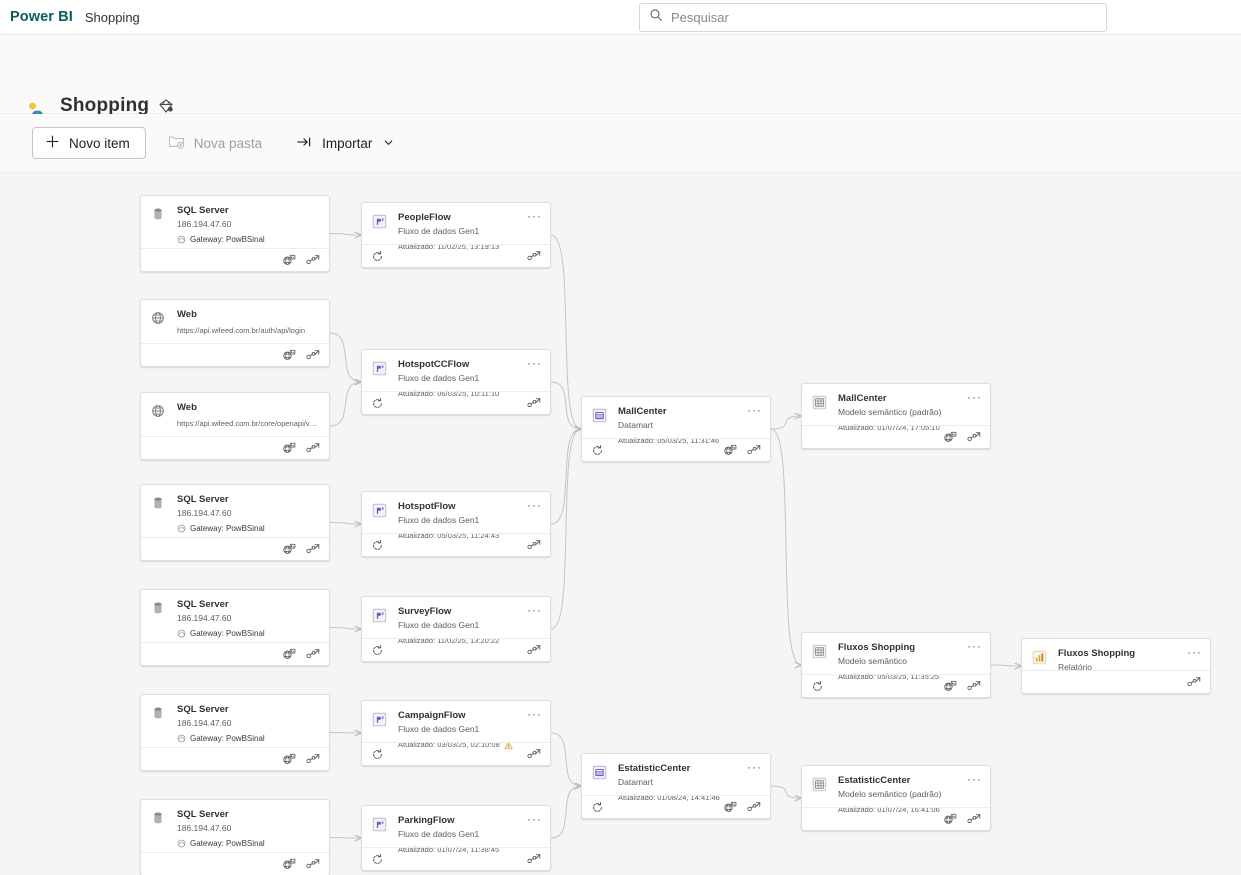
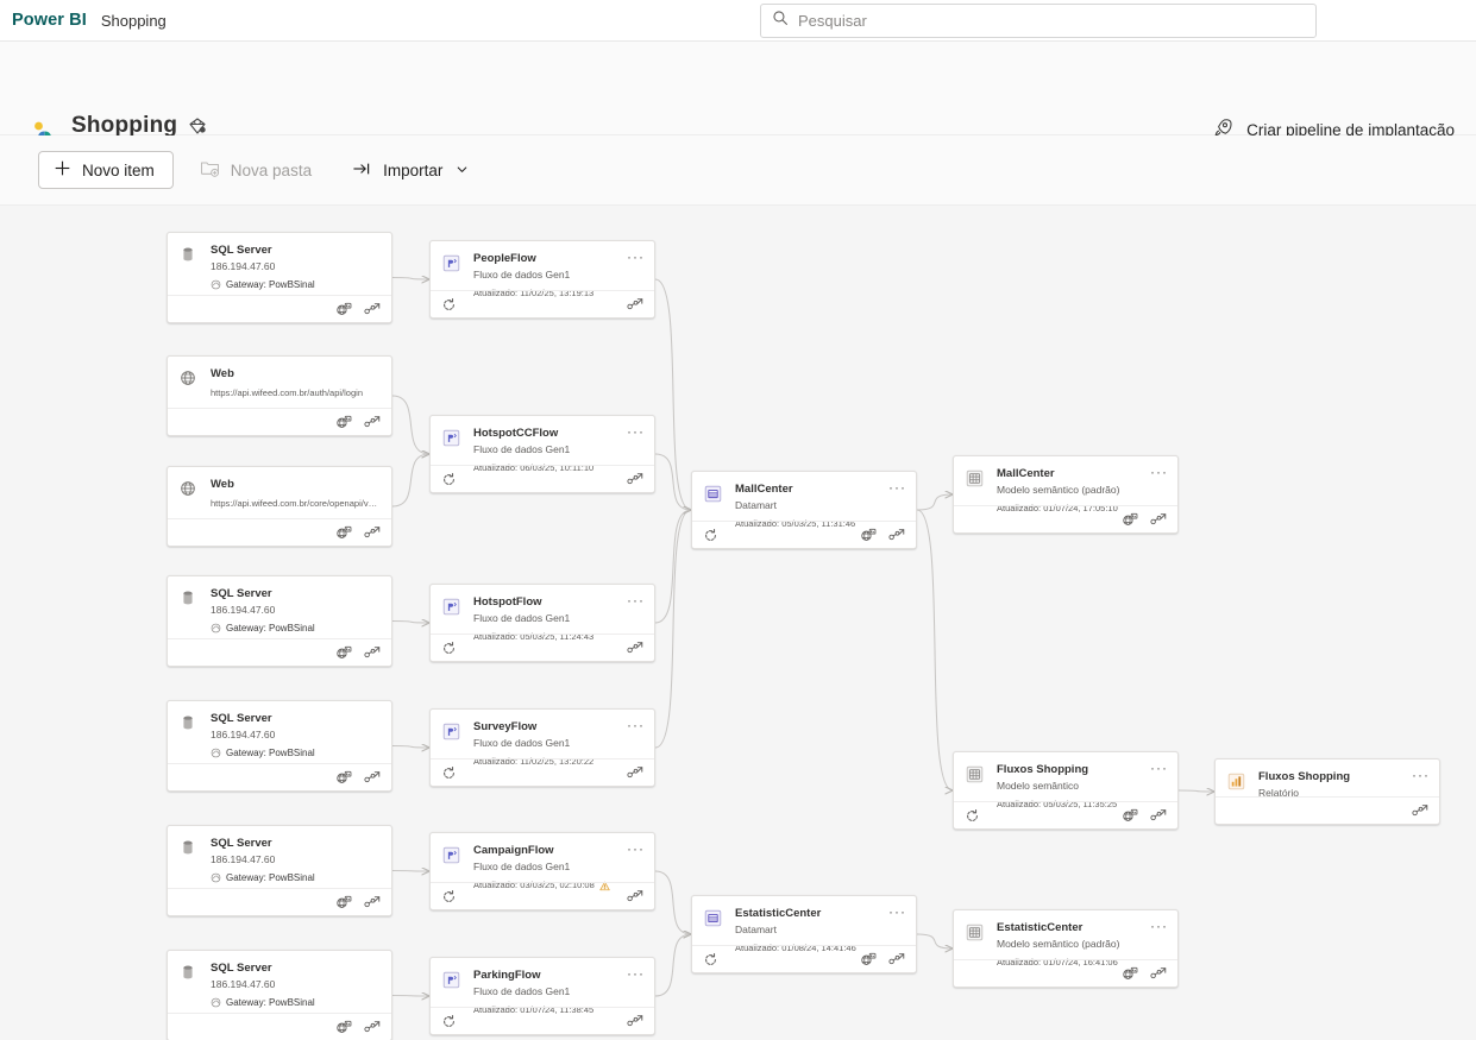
  Power BI
  Shopping
  Pesquisar
  Shopping
+ Criar pipeline de implantação
  Novo item
  Nova pasta
  Importar
  SQL Server
  186.194.47.60
  Gateway: PowBSinal
  Web
  https://api.wifeed.com.br/auth/api/login
  Web
  https://api.wifeed.com.br/core/openapi/v1/r
  SQL Server
  186.194.47.60
  Gateway: PowBSinal
  SQL Server
  186.194.47.60
  Gateway: PowBSinal
  SQL Server
  186.194.47.60
  Gateway: PowBSinal
  SQL Server
  186.194.47.60
  Gateway: PowBSinal
  PeopleFlow
  Fluxo de dados Gen1
  Atualizado: 11/02/25, 13:19:13
  ···
  HotspotCCFlow
  Fluxo de dados Gen1
  Atualizado: 06/03/25, 10:11:10
  ···
  HotspotFlow
  Fluxo de dados Gen1
  Atualizado: 05/03/25, 11:24:43
  ···
  SurveyFlow
  Fluxo de dados Gen1
  Atualizado: 11/02/25, 13:20:22
  ···
  CampaignFlow
  Fluxo de dados Gen1
  Atualizado: 03/03/25, 02:10:08
  ···
  ParkingFlow
  Fluxo de dados Gen1
  Atualizado: 01/07/24, 11:38:45
  ···
  MallCenter
  Datamart
  Atualizado: 05/03/25, 11:31:46
  ···
  EstatisticCenter
  Datamart
  Atualizado: 01/08/24, 14:41:46
  ···
  MallCenter
  Modelo semântico (padrão)
  Atualizado: 01/07/24, 17:05:10
  ···
  Fluxos Shopping
  Modelo semântico
  Atualizado: 05/03/25, 11:35:25
  ···
  EstatisticCenter
  Modelo semântico (padrão)
  Atualizado: 01/07/24, 16:41:06
  ···
  Fluxos Shopping
  Relatório
  ···
